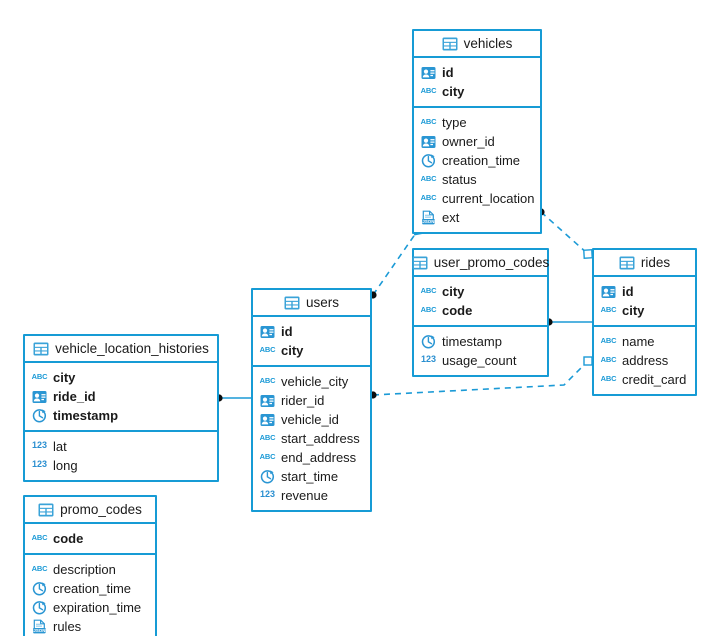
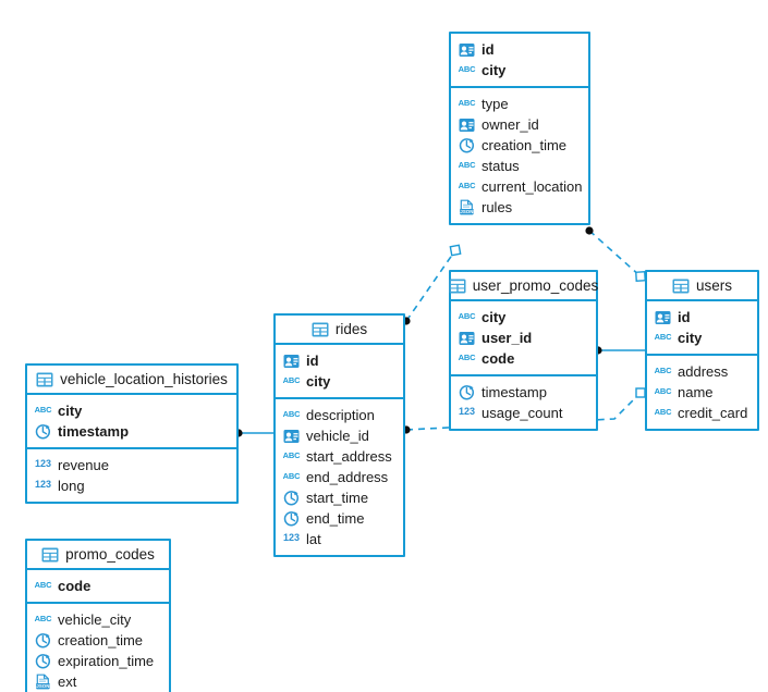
- vehicles
  id
  ABC
  city
  ABC
  type
  owner_id
  creation_time
  ABC
  status
  ABC
  current_location
- ext
+ rules
  user_promo_codes
  ABC
  city
+ user_id
  ABC
  code
  timestamp
  123
  usage_count
- rides
+ users
  id
  ABC
  city
  ABC
- name
+ address
  ABC
- address
+ name
  ABC
  credit_card
- users
+ rides
  id
  ABC
  city
  ABC
- vehicle_city
+ description
- rider_id
  vehicle_id
  ABC
  start_address
  ABC
  end_address
  start_time
+ end_time
  123
- revenue
+ lat
  vehicle_location_histories
  ABC
  city
- ride_id
  timestamp
  123
- lat
+ revenue
  123
  long
  promo_codes
  ABC
  code
  ABC
- description
+ vehicle_city
  creation_time
  expiration_time
- rules
+ ext
